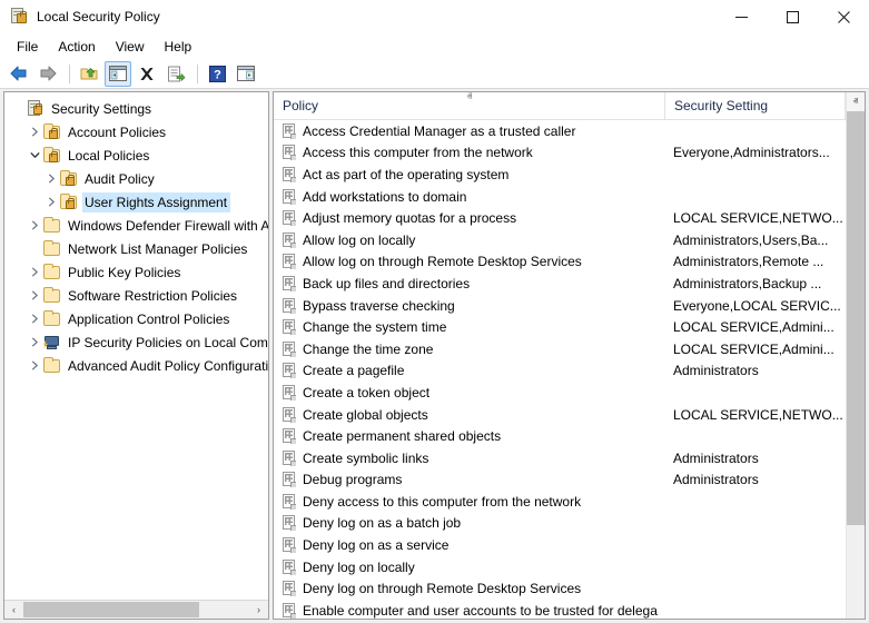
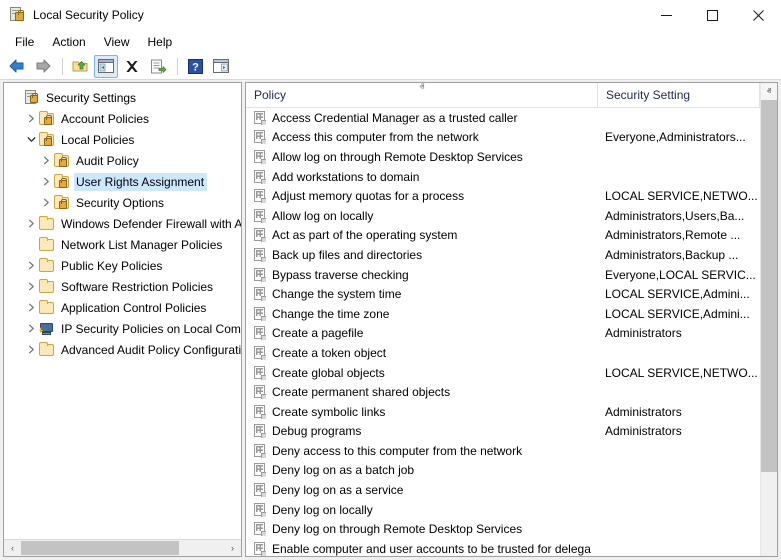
  Local Security Policy
  File
  Action
  View
  Help
  ?
  Security Settings
  Account Policies
  Local Policies
  Audit Policy
  User Rights Assignment
+ Security Options
  Windows Defender Firewall with A
  Network List Manager Policies
  Public Key Policies
  Software Restriction Policies
  Application Control Policies
  IP Security Policies on Local Com
  Advanced Audit Policy Configurati
  ‹
  ›
  Policy
  ⱏ
  Security Setting
  Access Credential Manager as a trusted caller
  Access this computer from the network
  Everyone,Administrators...
- Act as part of the operating system
+ Allow log on through Remote Desktop Services
  Add workstations to domain
  Adjust memory quotas for a process
  LOCAL SERVICE,NETWO...
  Allow log on locally
  Administrators,Users,Ba...
- Allow log on through Remote Desktop Services
+ Act as part of the operating system
  Administrators,Remote ...
  Back up files and directories
  Administrators,Backup ...
  Bypass traverse checking
  Everyone,LOCAL SERVIC...
  Change the system time
  LOCAL SERVICE,Admini...
  Change the time zone
  LOCAL SERVICE,Admini...
  Create a pagefile
  Administrators
  Create a token object
  Create global objects
  LOCAL SERVICE,NETWO...
  Create permanent shared objects
  Create symbolic links
  Administrators
  Debug programs
  Administrators
  Deny access to this computer from the network
  Deny log on as a batch job
  Deny log on as a service
  Deny log on locally
  Deny log on through Remote Desktop Services
  Enable computer and user accounts to be trusted for delega
  ⱏ
